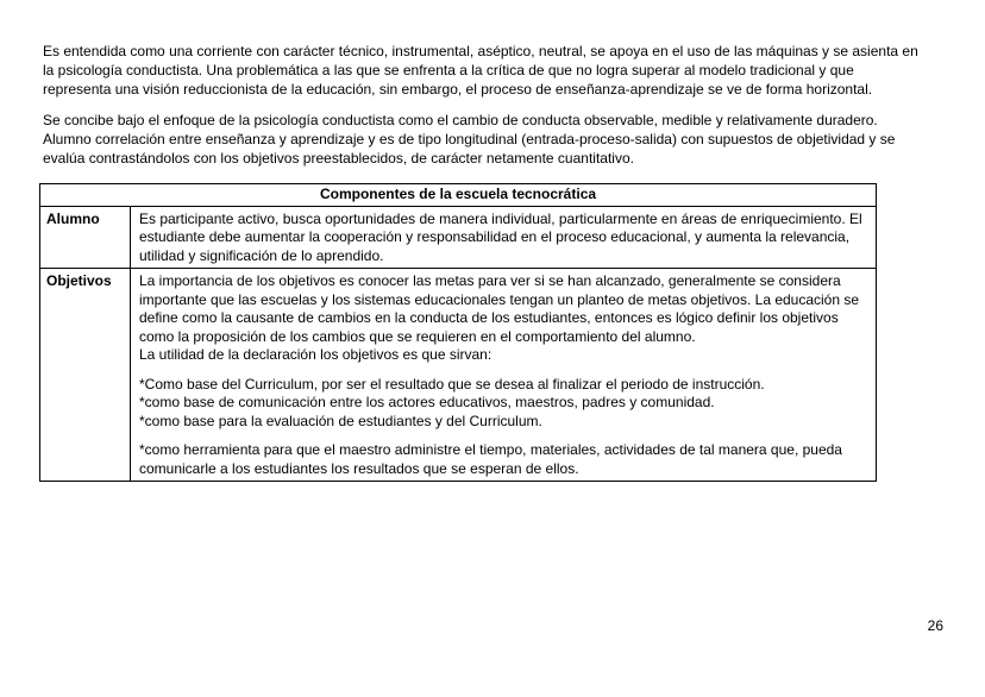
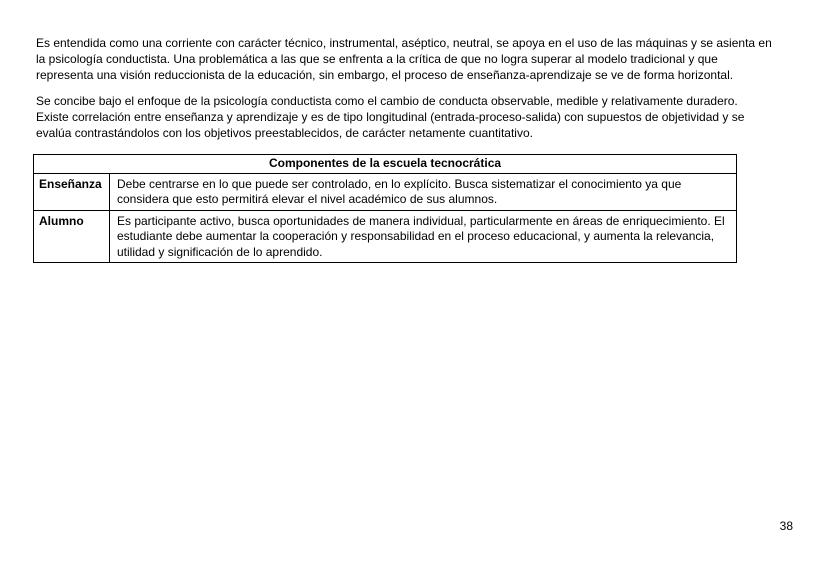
  Es entendida como una corriente con carácter técnico, instrumental, aséptico, neutral, se apoya en el uso de las máquinas y se asienta en la psicología conductista. Una problemática a las que se enfrenta a la crítica de que no logra superar al modelo tradicional y que representa una visión reduccionista de la educación, sin embargo, el proceso de enseñanza-aprendizaje se ve de forma horizontal.
- Se concibe bajo el enfoque de la psicología conductista como el cambio de conducta observable, medible y relativamente duradero. Alumno correlación entre enseñanza y aprendizaje y es de tipo longitudinal (entrada-proceso-salida) con supuestos de objetividad y se evalúa contrastándolos con los objetivos preestablecidos, de carácter netamente cuantitativo.
+ Se concibe bajo el enfoque de la psicología conductista como el cambio de conducta observable, medible y relativamente duradero. Existe correlación entre enseñanza y aprendizaje y es de tipo longitudinal (entrada-proceso-salida) con supuestos de objetividad y se evalúa contrastándolos con los objetivos preestablecidos, de carácter netamente cuantitativo.
  Componentes de la escuela tecnocrática
+ Enseñanza	Debe centrarse en lo que puede ser controlado, en lo explícito. Busca sistematizar el conocimiento ya que considera que esto permitirá elevar el nivel académico de sus alumnos.
  Alumno	Es participante activo, busca oportunidades de manera individual, particularmente en áreas de enriquecimiento. El estudiante debe aumentar la cooperación y responsabilidad en el proceso educacional, y aumenta la relevancia, utilidad y significación de lo aprendido.
- Objetivos	La importancia de los objetivos es conocer las metas para ver si se han alcanzado, generalmente se considera importante que las escuelas y los sistemas educacionales tengan un planteo de metas objetivos. La educación se define como la causante de cambios en la conducta de los estudiantes, entonces es lógico definir los objetivos como la proposición de los cambios que se requieren en el comportamiento del alumno. La utilidad de la declaración los objetivos es que sirvan: *Como base del Curriculum, por ser el resultado que se desea al finalizar el periodo de instrucción. *como base de comunicación entre los actores educativos, maestros, padres y comunidad. *como base para la evaluación de estudiantes y del Curriculum. *como herramienta para que el maestro administre el tiempo, materiales, actividades de tal manera que, pueda comunicarle a los estudiantes los resultados que se esperan de ellos.
- 26
+ 38
